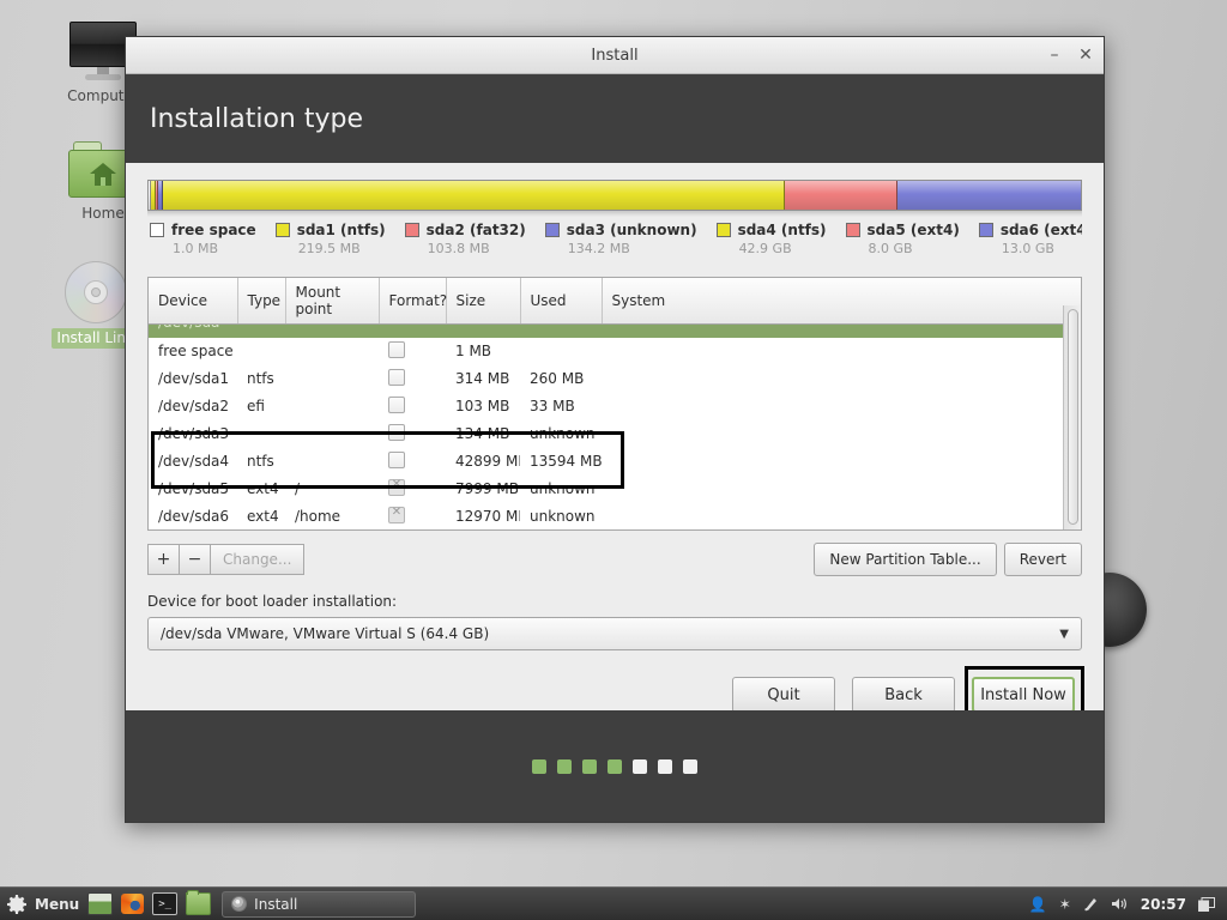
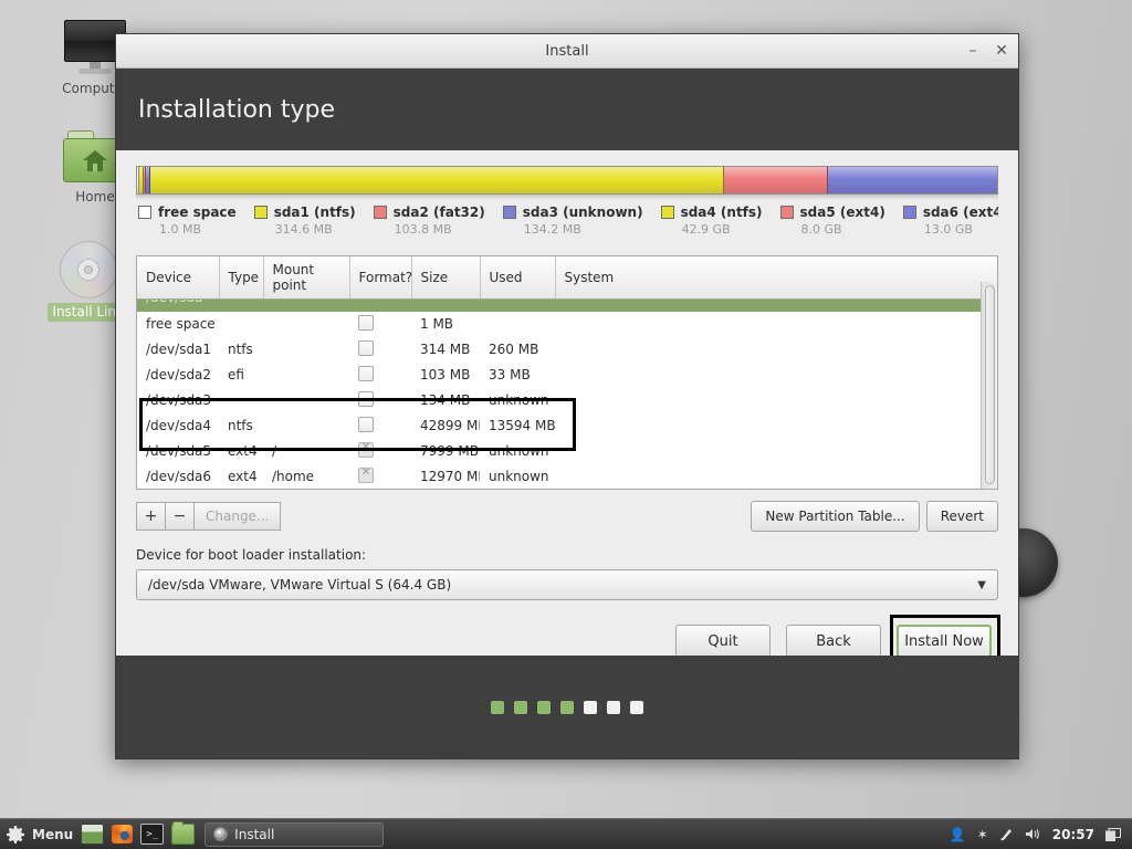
  Comput
  Home
  Install Lin
  Install
  –
  ✕
  Installation type
  free space
  1.0 MB
  sda1 (ntfs)
- 219.5 MB
+ 314.6 MB
  sda2 (fat32)
  103.8 MB
  sda3 (unknown)
  134.2 MB
  sda4 (ntfs)
  42.9 GB
  sda5 (ext4)
  8.0 GB
  sda6 (ext4
  13.0 GB
  Device	Type	Mount point	Format?	Size	Used	System
  free space				1 MB
  /dev/sda1	ntfs			314 MB	260 MB
  /dev/sda2	efi			103 MB	33 MB
  /dev/sda3				134 MB	unknown
  /dev/sda4	ntfs			42899 M	13594 MB
  /dev/sda5	ext4	/		7999 MB	unknown
  /dev/sda6	ext4	/home		12970 M	unknown
  +
  −
  Change...
  New Partition Table...
  Revert
  Device for boot loader installation:
  /dev/sda VMware, VMware Virtual S (64.4 GB)
  ▼
  Quit
  Back
  Install Now
  Menu
  >_
  Install
  👤
  ✶
  20:57
